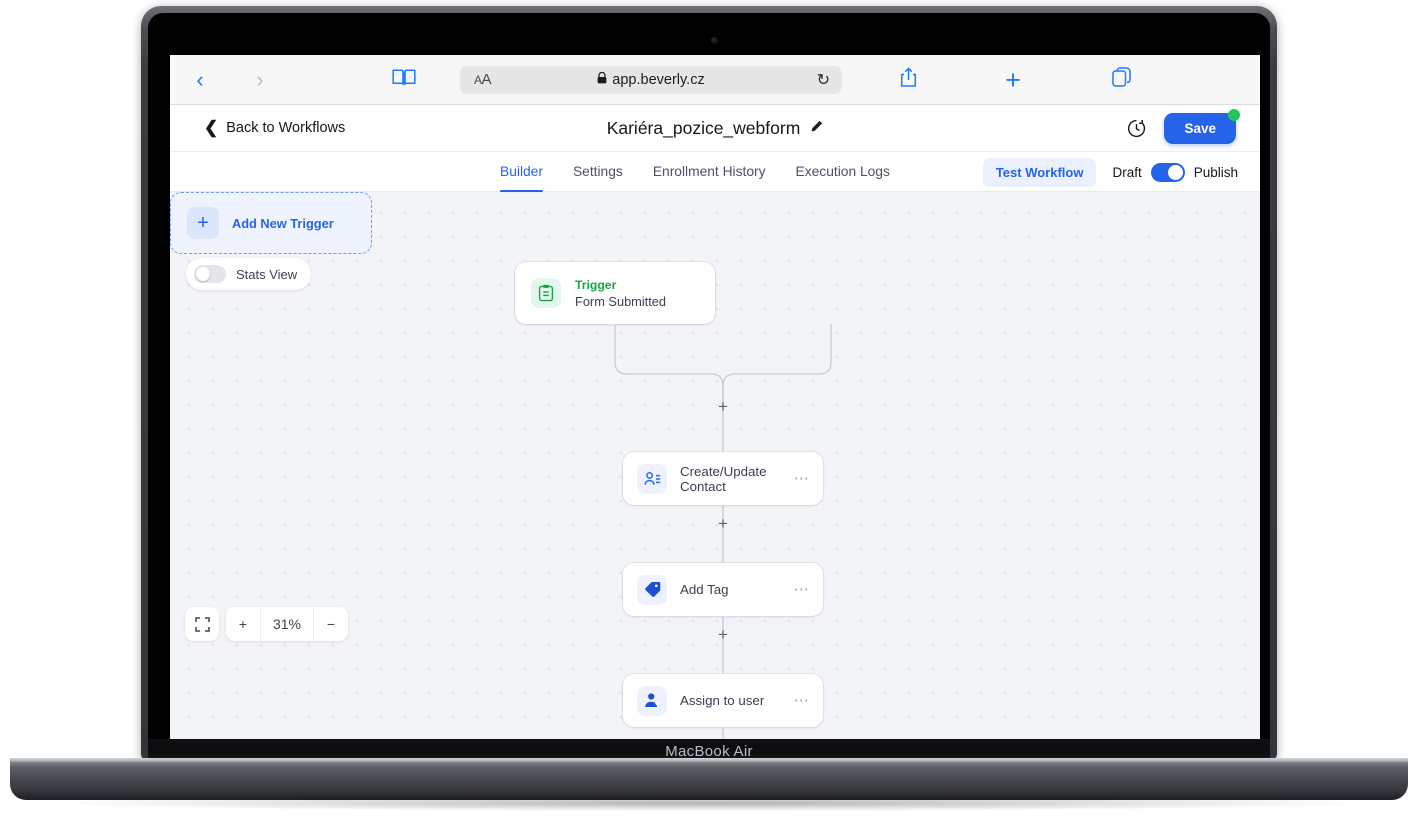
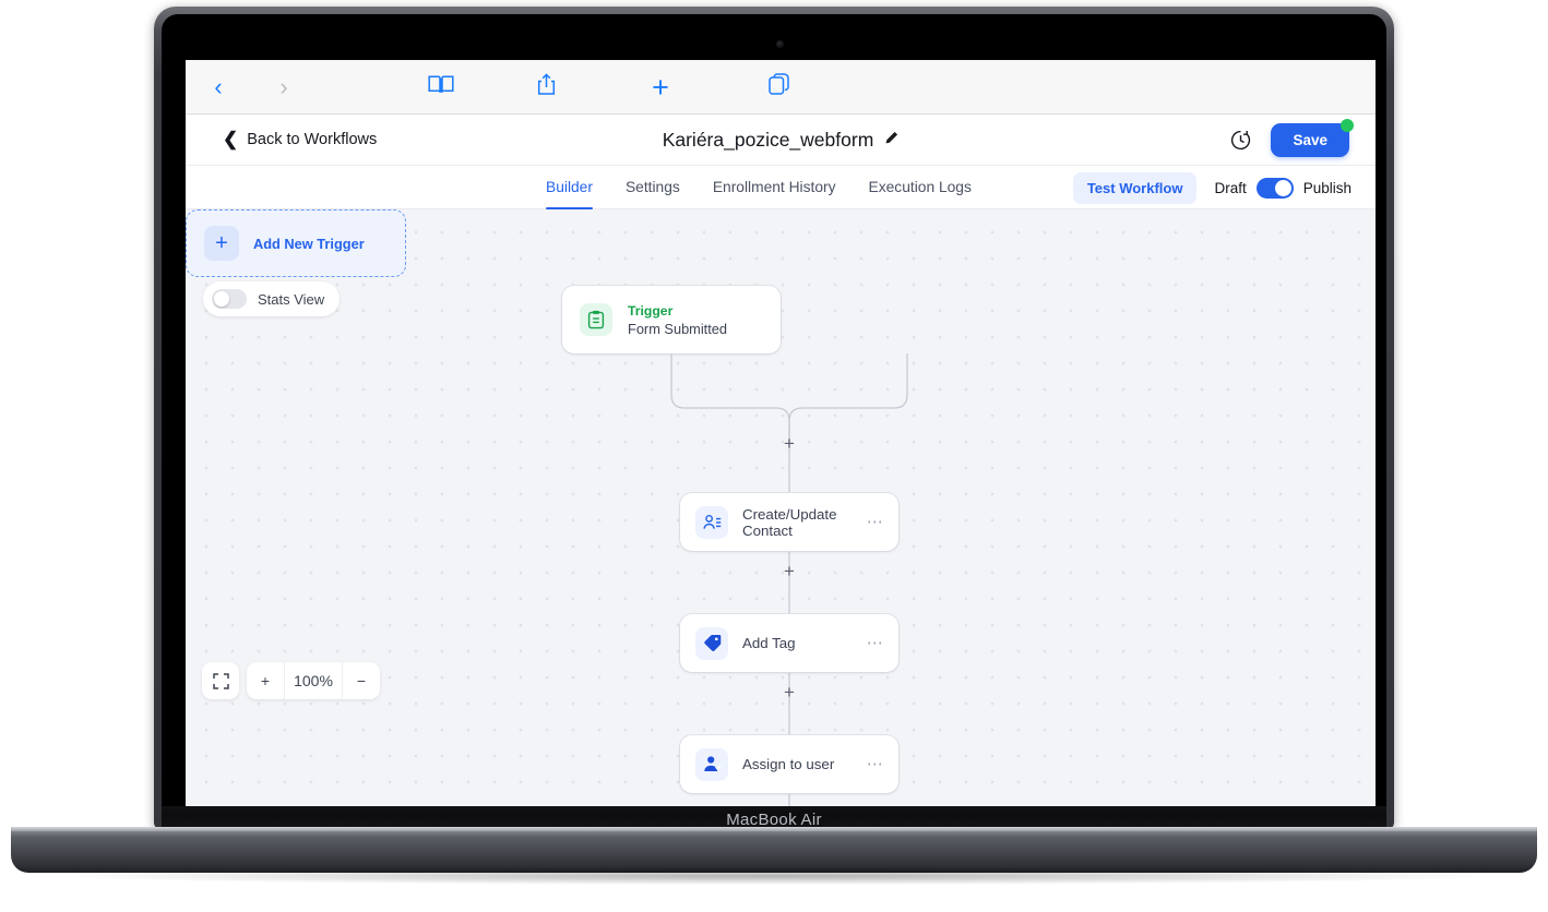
  ‹
  ›
- AA
- app.beverly.cz
- ↻
  +
  ❮
  Back to Workflows
  Kariéra_pozice_webform
  Save
  Builder
  Settings
  Enrollment History
  Execution Logs
  Test Workflow
  Draft
  Publish
  Stats View
  Trigger
  Form Submitted
  +
  Add New Trigger
  +
  Create/Update Contact
  ⋯
  +
  Add Tag
  ⋯
  +
  Assign to user
  ⋯
  +
- 31%
+ 100%
  −
  MacBook Air
